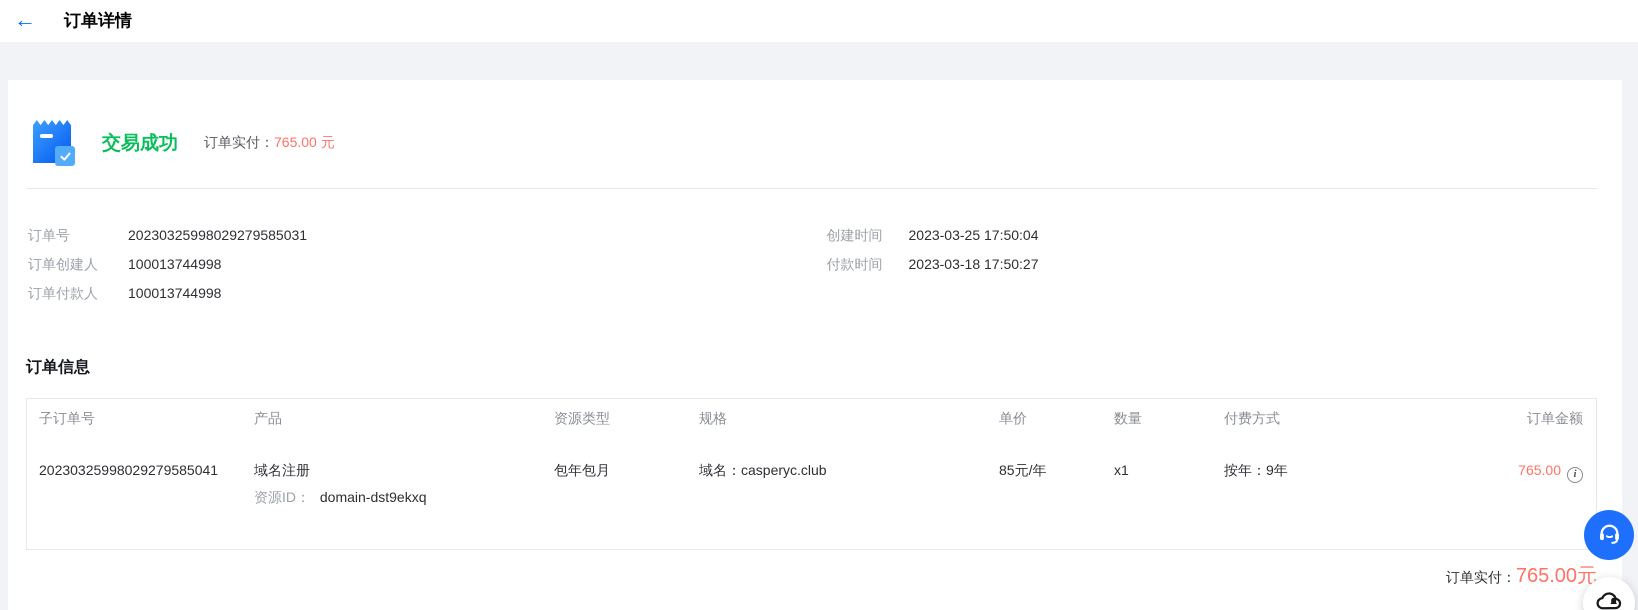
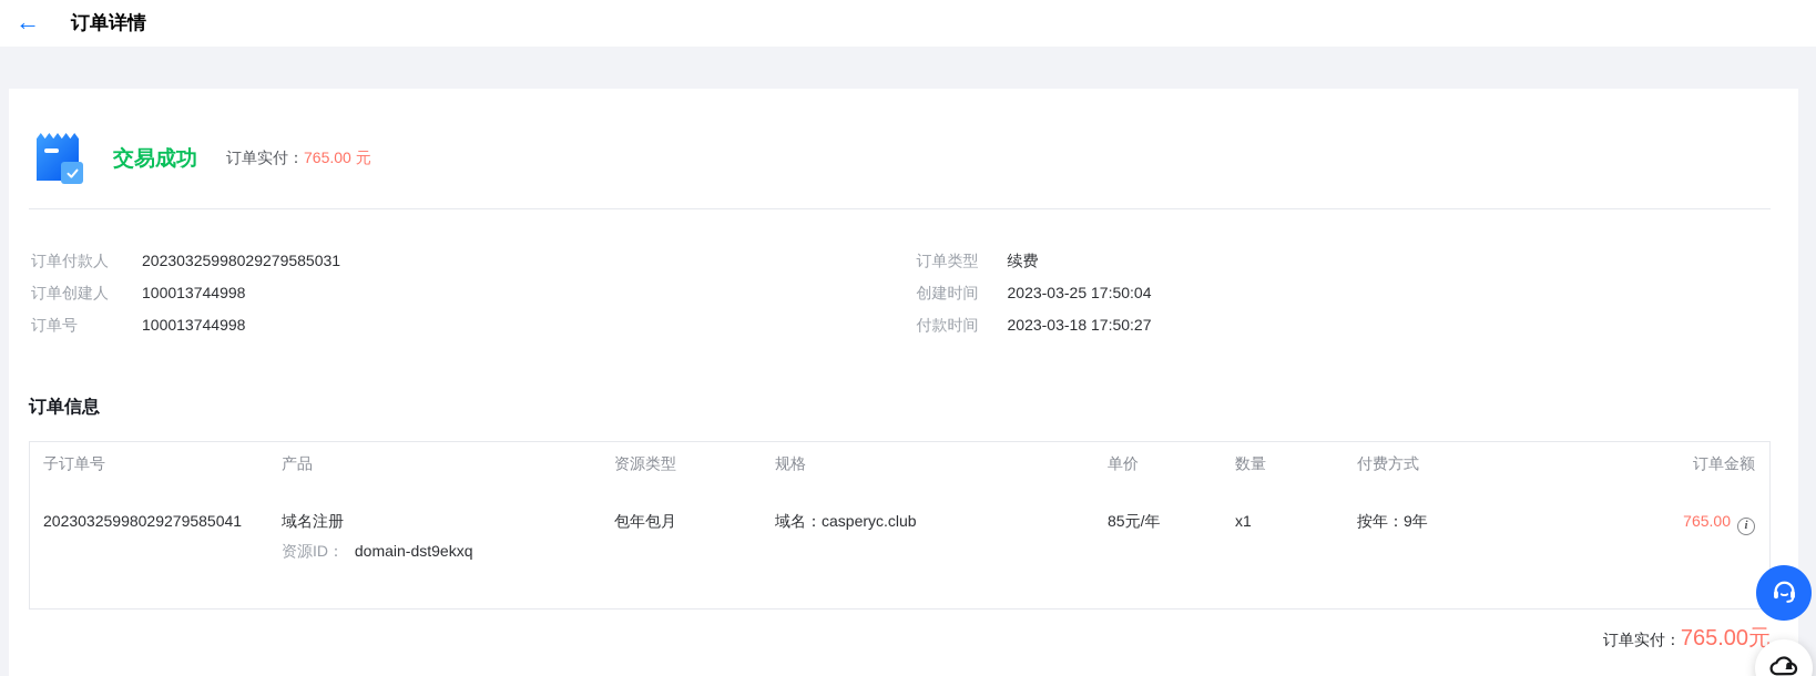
  ←
  订单详情
  交易成功
  订单实付：
  765.00 元
- 订单号
+ 订单付款人
  20230325998029279585031
  订单创建人
  100013744998
- 订单付款人
+ 订单号
  100013744998
+ 订单类型
+ 续费
  创建时间
  2023-03-25 17:50:04
  付款时间
  2023-03-18 17:50:27
  订单信息
  子订单号	产品	资源类型	规格	单价	数量	付费方式	订单金额
  20230325998029279585041	域名注册 资源ID： domain-dst9ekxq	包年包月	域名：casperyc.club	85元/年	x1	按年：9年	765.00 i
  订单实付：765.00元
